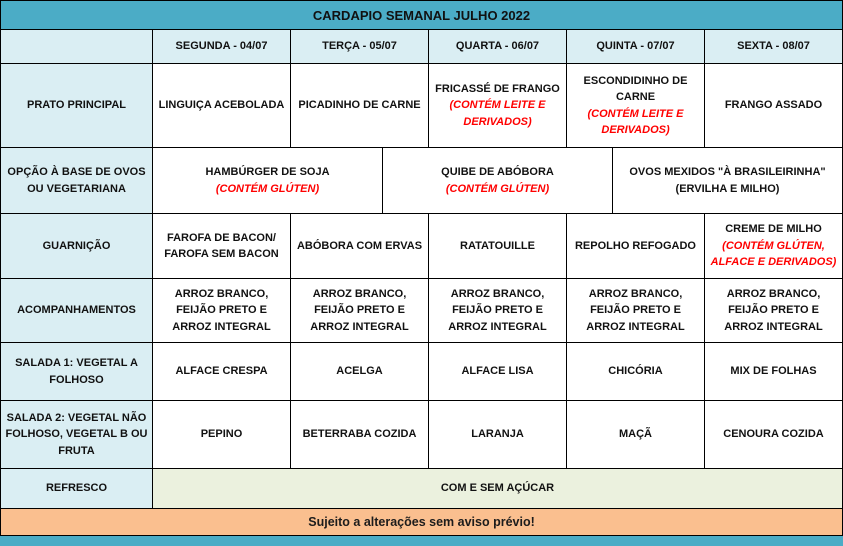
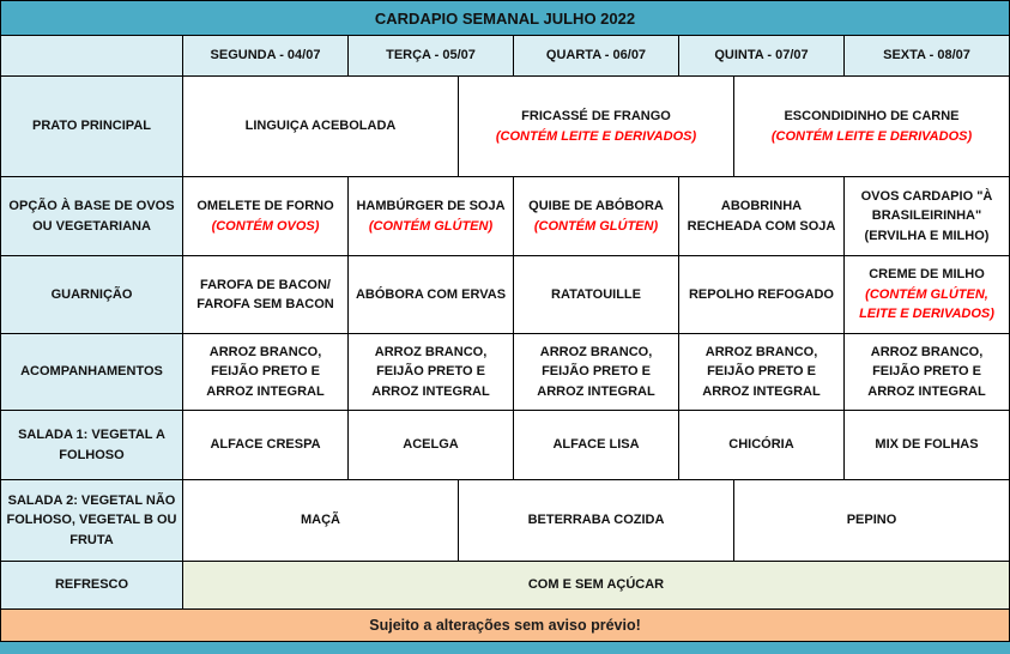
  CARDAPIO SEMANAL JULHO 2022
  SEGUNDA - 04/07
  TERÇA - 05/07
  QUARTA - 06/07
  QUINTA - 07/07
  SEXTA - 08/07
  PRATO PRINCIPAL
  LINGUIÇA ACEBOLADA
- PICADINHO DE CARNE
  FRICASSÉ DE FRANGO
  (CONTÉM LEITE E DERIVADOS)
  ESCONDIDINHO DE CARNE
  (CONTÉM LEITE E DERIVADOS)
- FRANGO ASSADO
  OPÇÃO À BASE DE OVOS OU VEGETARIANA
+ OMELETE DE FORNO
+ (CONTÉM OVOS)
  HAMBÚRGER DE SOJA
  (CONTÉM GLÚTEN)
  QUIBE DE ABÓBORA
  (CONTÉM GLÚTEN)
+ ABOBRINHA RECHEADA COM SOJA
- OVOS MEXIDOS "À BRASILEIRINHA" (ERVILHA E MILHO)
+ OVOS CARDAPIO "À BRASILEIRINHA" (ERVILHA E MILHO)
  GUARNIÇÃO
  FAROFA DE BACON/ FAROFA SEM BACON
  ABÓBORA COM ERVAS
  RATATOUILLE
  REPOLHO REFOGADO
  CREME DE MILHO
- (CONTÉM GLÚTEN, ALFACE E DERIVADOS)
+ (CONTÉM GLÚTEN, LEITE E DERIVADOS)
  ACOMPANHAMENTOS
  ARROZ BRANCO, FEIJÃO PRETO E ARROZ INTEGRAL
  ARROZ BRANCO, FEIJÃO PRETO E ARROZ INTEGRAL
  ARROZ BRANCO, FEIJÃO PRETO E ARROZ INTEGRAL
  ARROZ BRANCO, FEIJÃO PRETO E ARROZ INTEGRAL
  ARROZ BRANCO, FEIJÃO PRETO E ARROZ INTEGRAL
  SALADA 1: VEGETAL A FOLHOSO
  ALFACE CRESPA
  ACELGA
  ALFACE LISA
  CHICÓRIA
  MIX DE FOLHAS
  SALADA 2: VEGETAL NÃO FOLHOSO, VEGETAL B OU FRUTA
- PEPINO
+ MAÇÃ
  BETERRABA COZIDA
- LARANJA
- MAÇÃ
+ PEPINO
- CENOURA COZIDA
  REFRESCO
  COM E SEM AÇÚCAR
  Sujeito a alterações sem aviso prévio!
